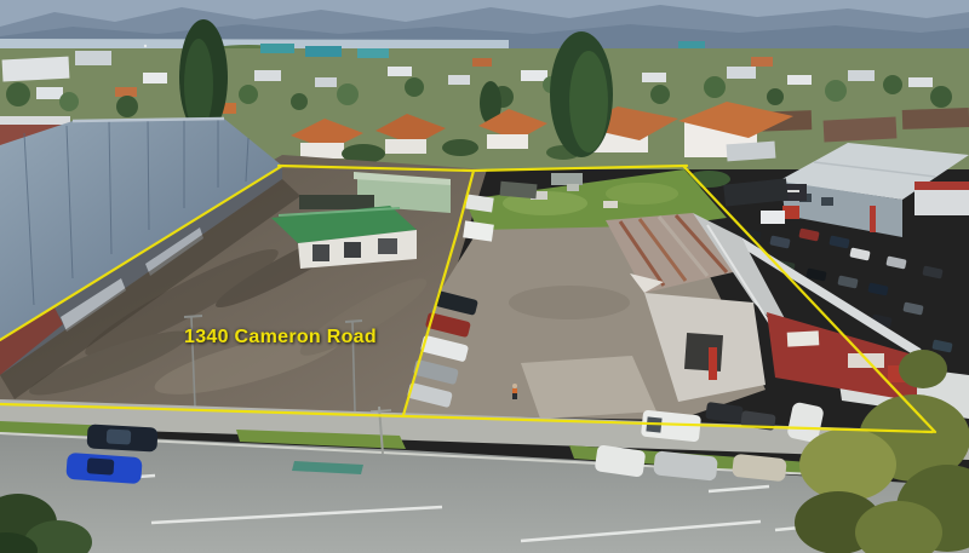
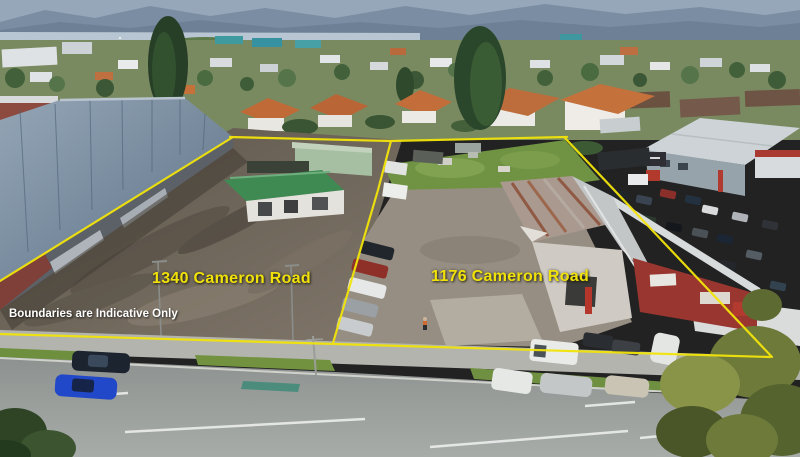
  1340 Cameron Road
+ 1176 Cameron Road
+ Boundaries are Indicative Only
